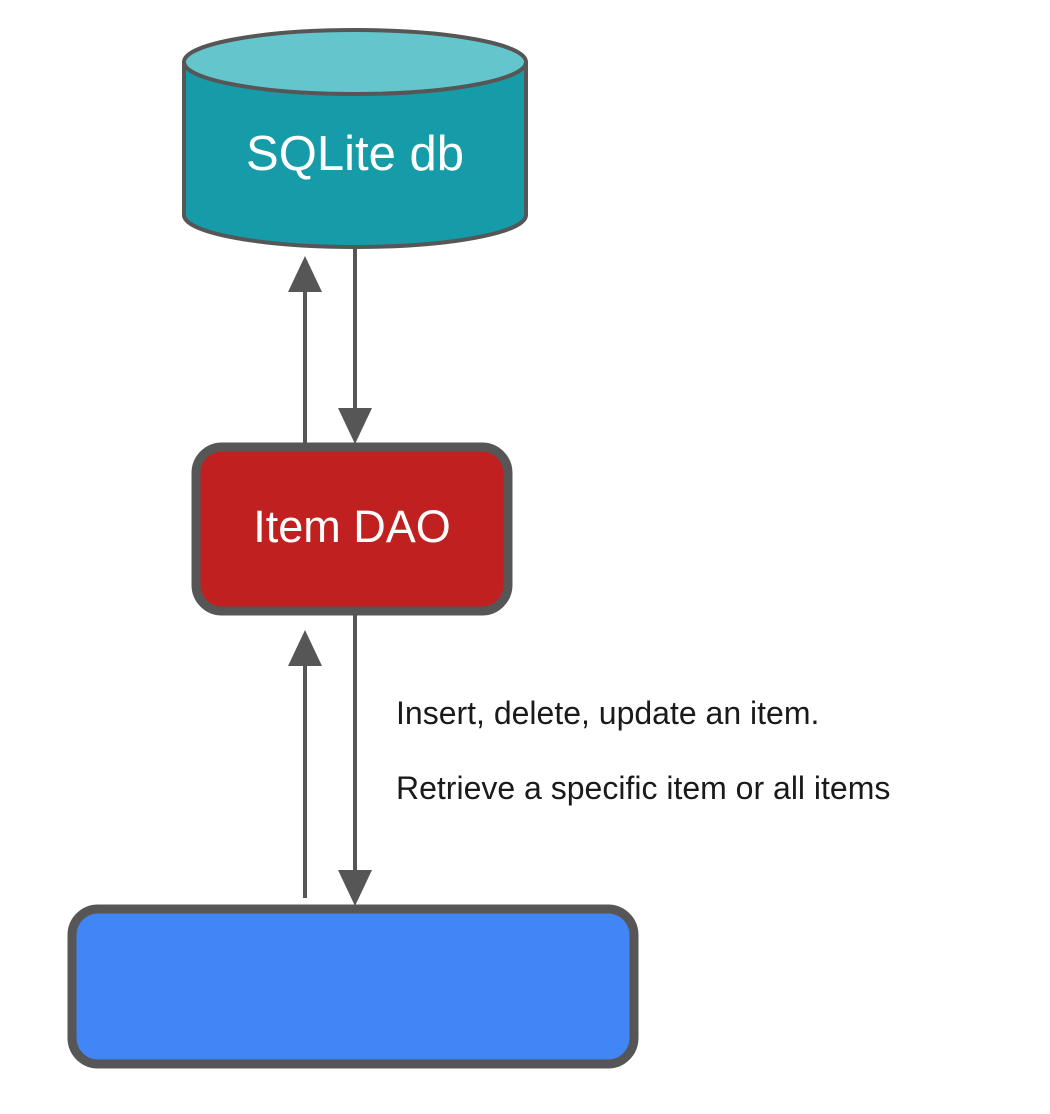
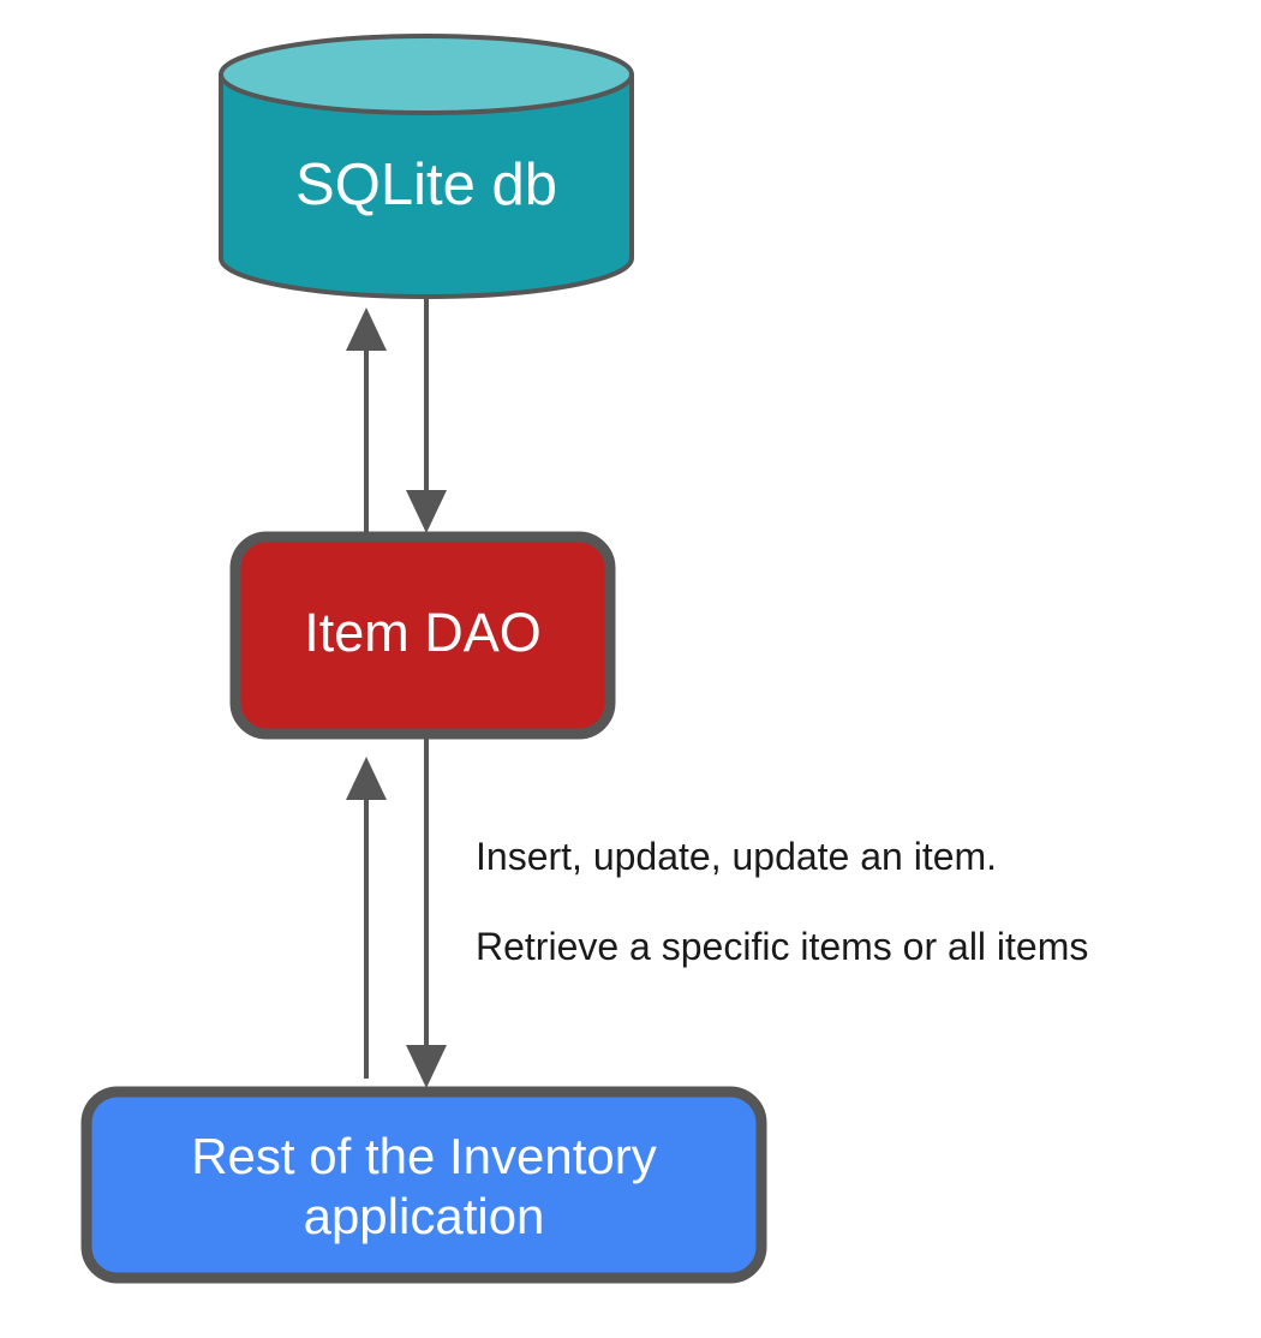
  SQLite db
  Item DAO
+ Rest of the Inventory
+ application
- Insert, delete, update an item.
+ Insert, update, update an item.
- Retrieve a specific item or all items
+ Retrieve a specific items or all items
